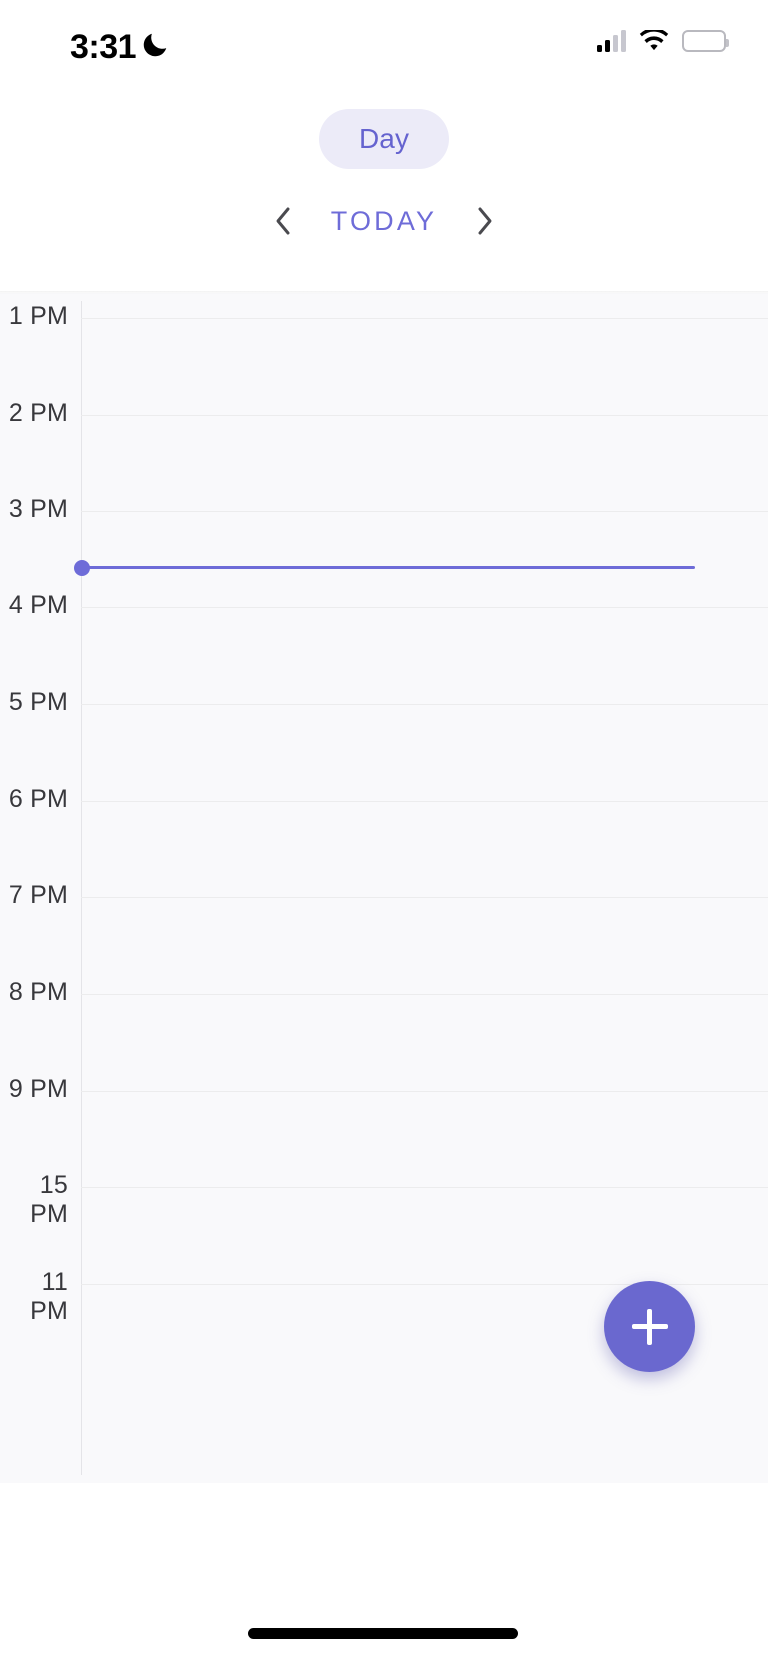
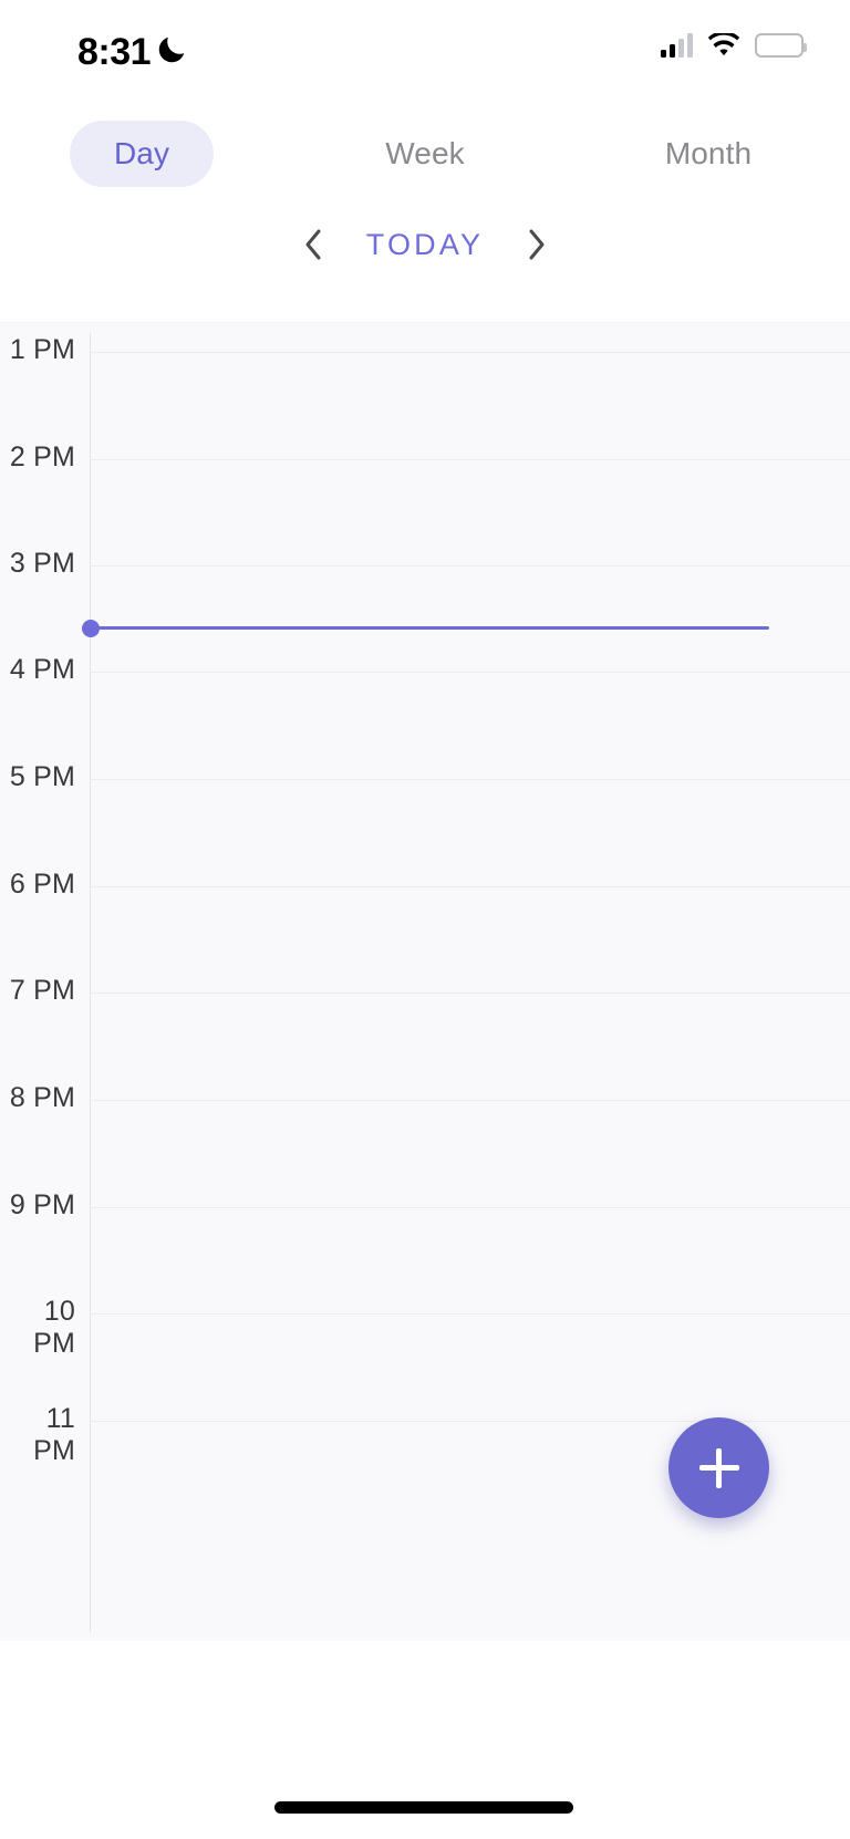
- 3:31
+ 8:31
  Day
+ Week
+ Month
  TODAY
  1 PM
  2 PM
  3 PM
  4 PM
  5 PM
  6 PM
  7 PM
  8 PM
  9 PM
- 15 PM
+ 10 PM
  11 PM
